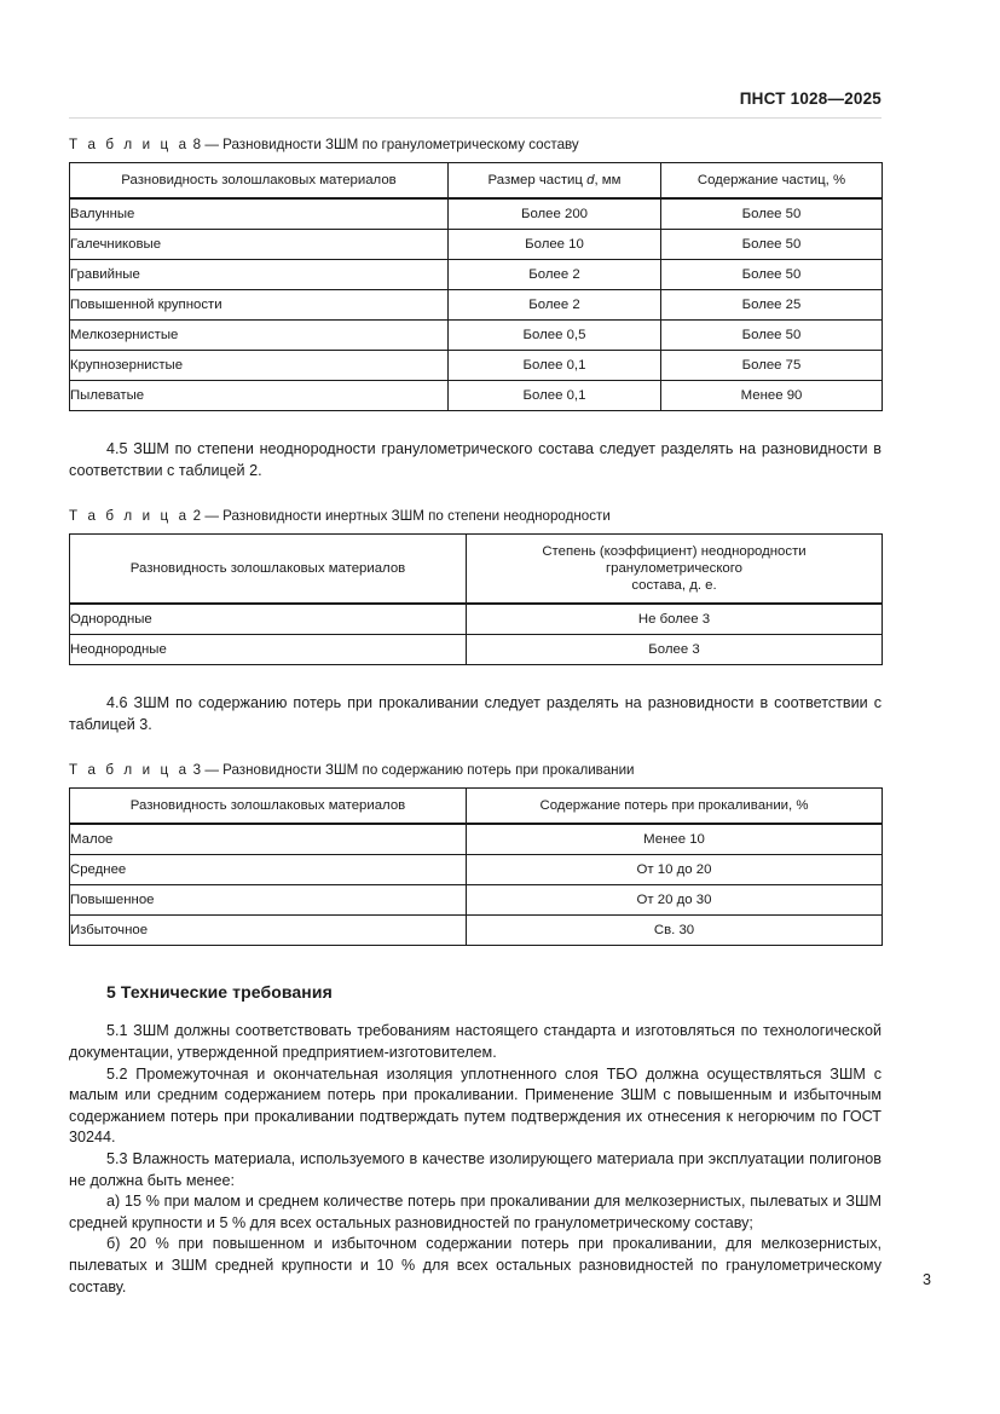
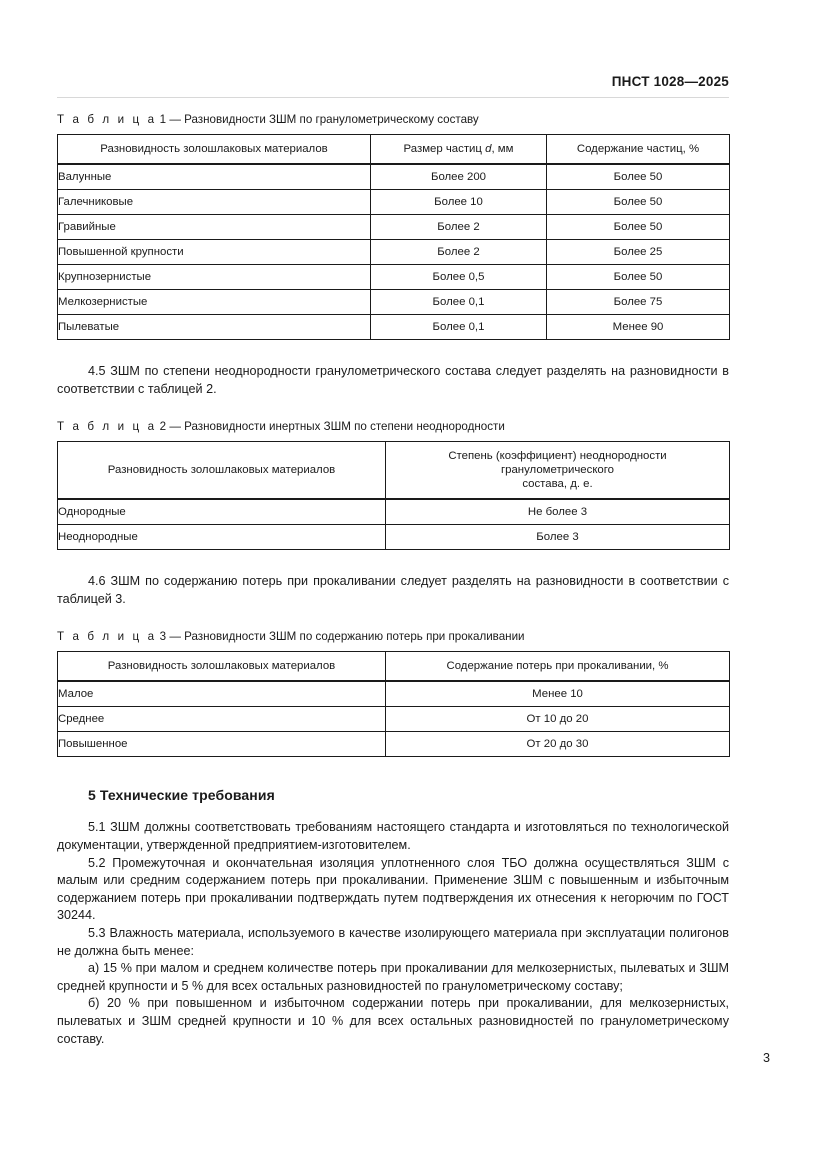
  ПНСТ 1028—2025
- Т а б л и ц а 8 — Разновидности ЗШМ по гранулометрическому составу
+ Т а б л и ц а 1 — Разновидности ЗШМ по гранулометрическому составу
  Разновидность золошлаковых материалов	Размер частиц d, мм	Содержание частиц, %
  Валунные	Более 200	Более 50
  Галечниковые	Более 10	Более 50
  Гравийные	Более 2	Более 50
  Повышенной крупности	Более 2	Более 25
- Мелкозернистые	Более 0,5	Более 50
+ Крупнозернистые	Более 0,5	Более 50
- Крупнозернистые	Более 0,1	Более 75
+ Мелкозернистые	Более 0,1	Более 75
  Пылеватые	Более 0,1	Менее 90
  4.5 ЗШМ по степени неоднородности гранулометрического состава следует разделять на разновидности в соответствии с таблицей 2.
  Т а б л и ц а 2 — Разновидности инертных ЗШМ по степени неоднородности
  Разновидность золошлаковых материалов	Степень (коэффициент) неоднородности гранулометрического состава, д. е.
  Однородные	Не более 3
  Неоднородные	Более 3
  4.6 ЗШМ по содержанию потерь при прокаливании следует разделять на разновидности в соответствии с таблицей 3.
  Т а б л и ц а 3 — Разновидности ЗШМ по содержанию потерь при прокаливании
  Разновидность золошлаковых материалов	Содержание потерь при прокаливании, %
  Малое	Менее 10
  Среднее	От 10 до 20
  Повышенное	От 20 до 30
- Избыточное	Св. 30
  5 Технические требования
  5.1 ЗШМ должны соответствовать требованиям настоящего стандарта и изготовляться по технологической документации, утвержденной предприятием-изготовителем.
  5.2 Промежуточная и окончательная изоляция уплотненного слоя ТБО должна осуществляться ЗШМ с малым или средним содержанием потерь при прокаливании. Применение ЗШМ с повышенным и избыточным содержанием потерь при прокаливании подтверждать путем подтверждения их отнесения к негорючим по ГОСТ 30244.
  5.3 Влажность материала, используемого в качестве изолирующего материала при эксплуатации полигонов не должна быть менее:
  а) 15 % при малом и среднем количестве потерь при прокаливании для мелкозернистых, пылеватых и ЗШМ средней крупности и 5 % для всех остальных разновидностей по гранулометрическому составу;
  б) 20 % при повышенном и избыточном содержании потерь при прокаливании, для мелкозернистых, пылеватых и ЗШМ средней крупности и 10 % для всех остальных разновидностей по гранулометрическому составу.
  3
